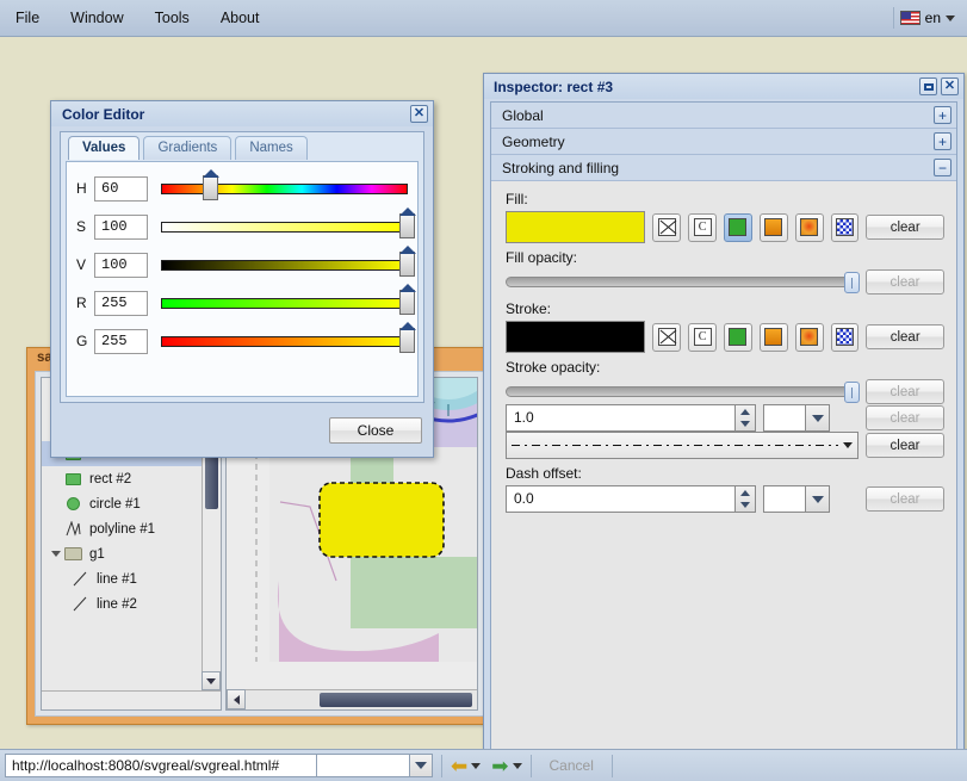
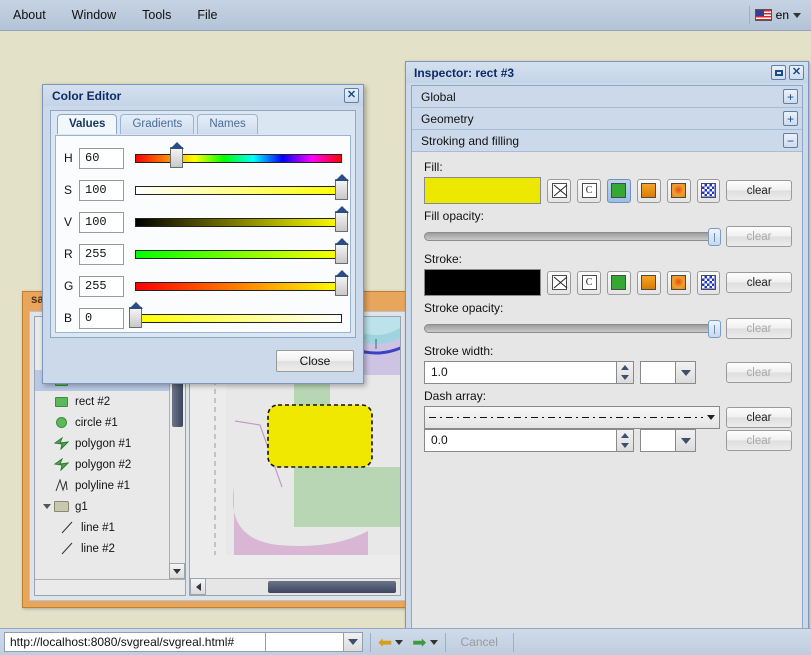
- File
+ About
  Window
  Tools
- About
+ File
  en
  rect #2
  circle #1
+ polygon #1
+ polygon #2
  polyline #1
  g1
  line #1
  line #2
  Inspector: rect #3
  ✕
  Global
  +
  Geometry
  +
  Stroking and filling
  −
  Fill:
  C
  clear
  Fill opacity:
  clear
  Stroke:
  C
  clear
  Stroke opacity:
  clear
+ Stroke width:
  1.0
  clear
+ Dash array:
  clear
- Dash offset:
  0.0
  clear
  Color Editor
  ✕
  Values
  Gradients
  Names
  H
  60
  S
  100
  V
  100
  R
  255
  G
  255
+ B
+ 0
  Close
  http://localhost:8080/svgreal/svgreal.html#
  ⬅
  ➡
  Cancel
